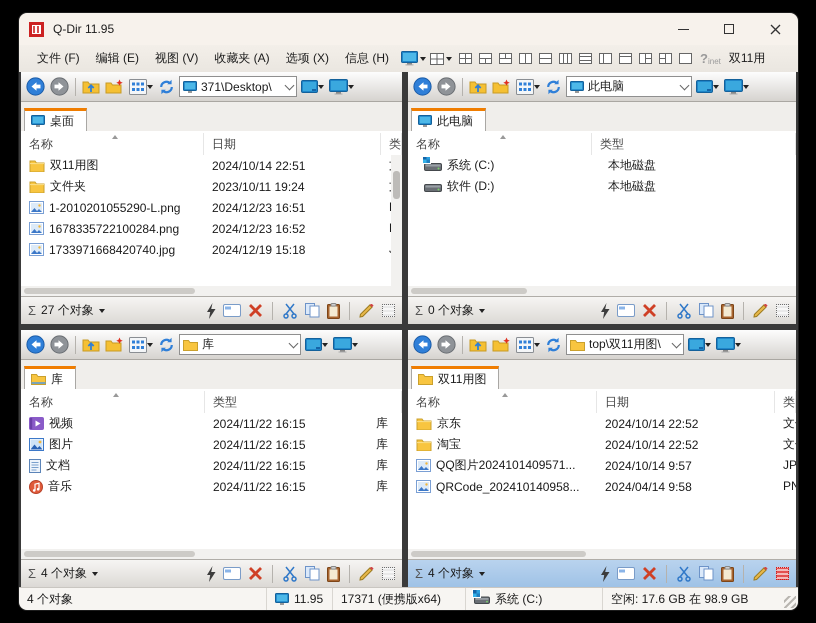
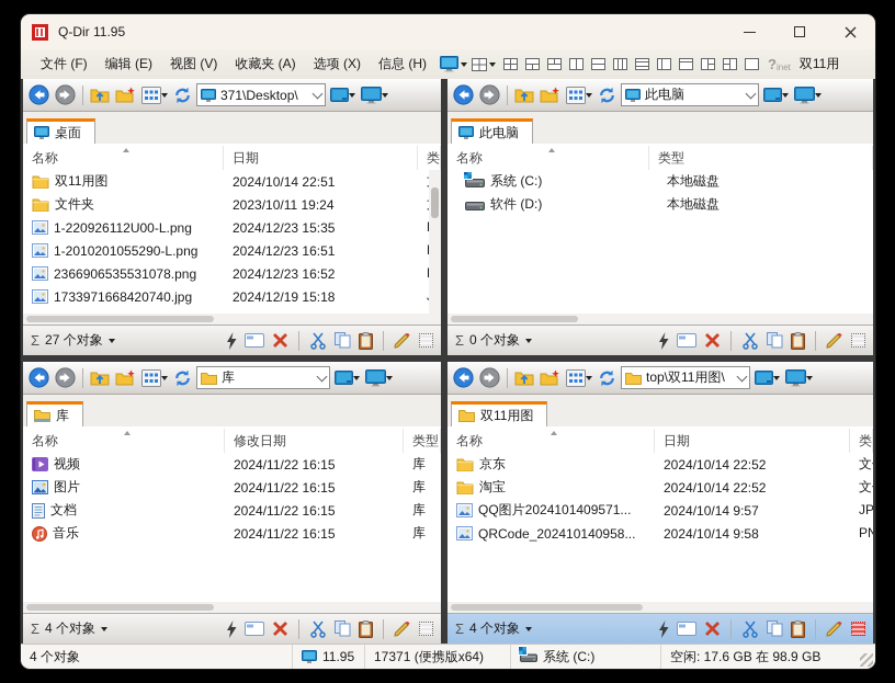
  Q-Dir 11.95
  文件 (F)
  编辑 (E)
  视图 (V)
  收藏夹 (A)
  选项 (X)
  信息 (H)
  ?
  inet
  双11用
  371\Desktop\
  桌面
  名称
  日期
  双11用图
  2024/10/14 22:51
  文件夹
  2023/10/11 19:24
+ 1-220926112U00-L.png
+ 2024/12/23 15:35
  1-2010201055290-L.png
  2024/12/23 16:51
- 1678335722100284.png
+ 2366906535531078.png
  2024/12/23 16:52
  1733971668420740.jpg
  2024/12/19 15:18
  Σ
  27 个对象
  此电脑
  此电脑
  名称
  类型
  系统 (C:)
  本地磁盘
  软件 (D:)
  本地磁盘
  Σ
  0 个对象
  库
  库
  名称
+ 修改日期
  类型
  视频
  2024/11/22 16:15
  库
  图片
  2024/11/22 16:15
  库
  文档
  2024/11/22 16:15
  库
  音乐
  2024/11/22 16:15
  库
  Σ
  4 个对象
  top\双11用图\
  双11用图
  名称
  日期
  京东
  2024/10/14 22:52
  淘宝
  2024/10/14 22:52
  QQ图片2024101409571...
  2024/10/14 9:57
  QRCode_202410140958...
- 2024/04/14 9:58
+ 2024/10/14 9:58
  Σ
  4 个对象
  4 个对象
  11.95
  17371 (便携版x64)
  系统 (C:)
  空闲: 17.6 GB 在 98.9 GB
